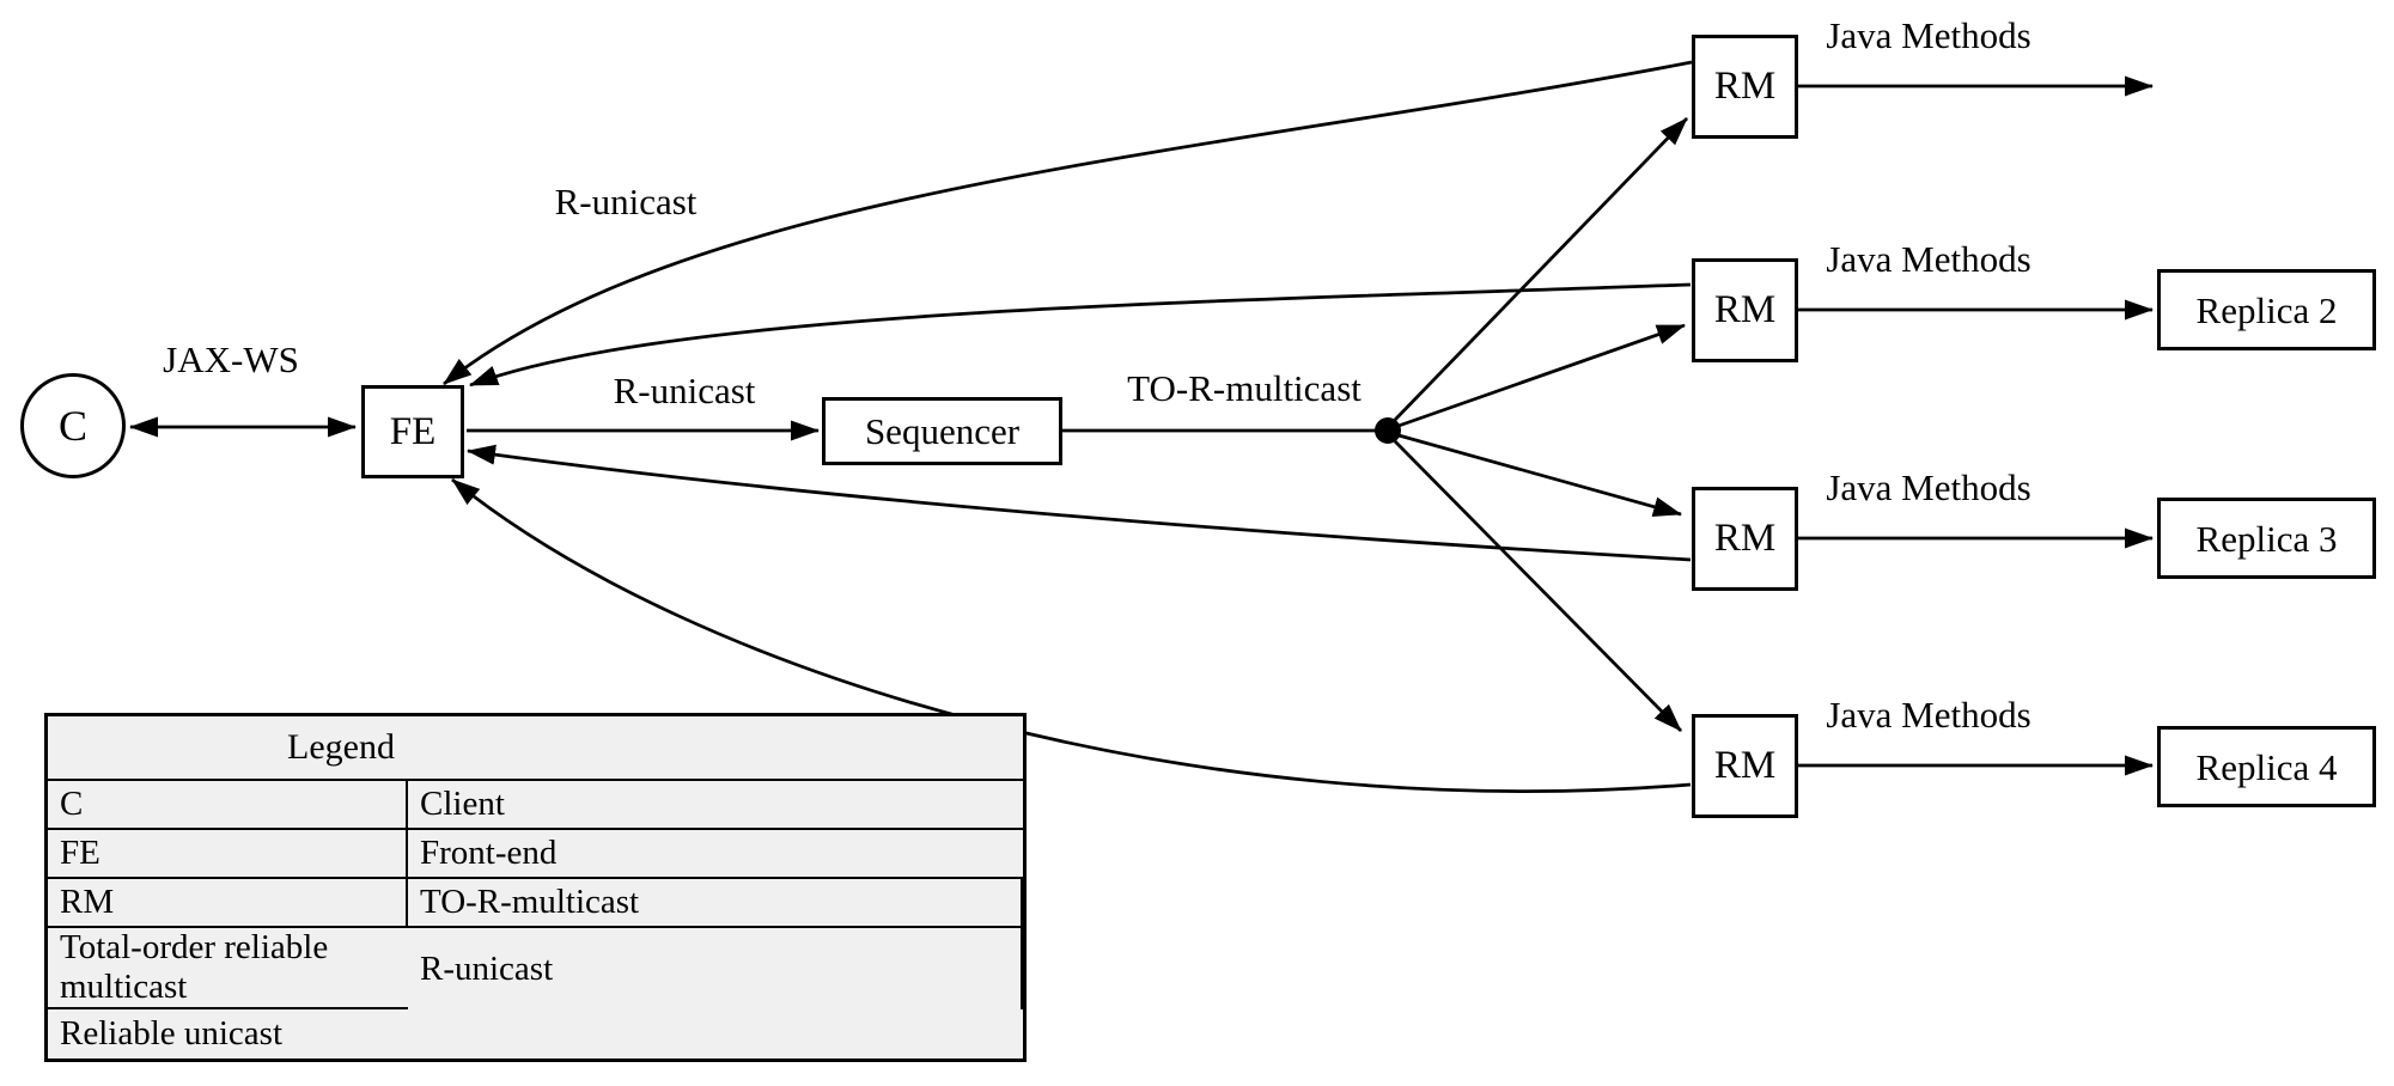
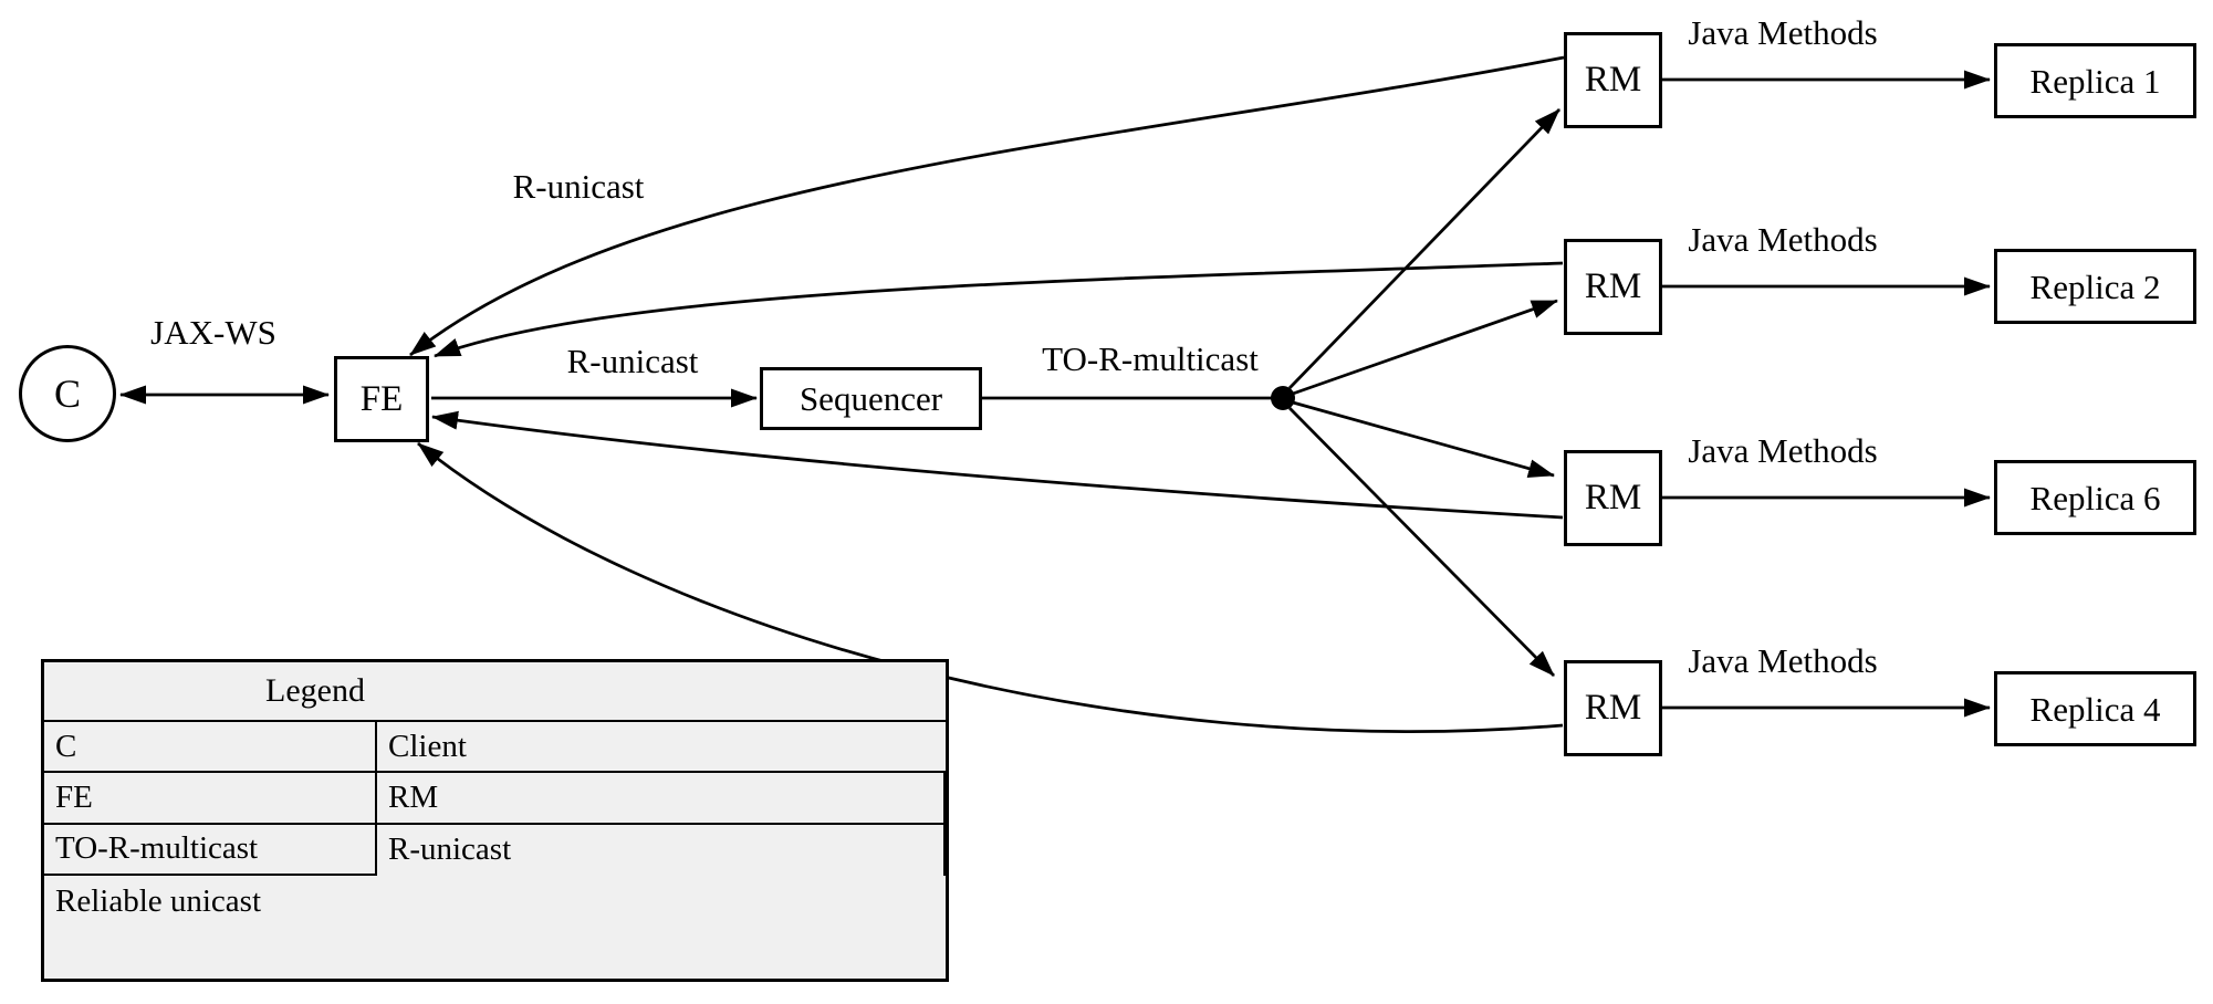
  C
  FE
  Sequencer
  RM
  RM
  RM
  RM
+ Replica 1
  Replica 2
- Replica 3
+ Replica 6
  Replica 4
  JAX-WS
  R-unicast
  R-unicast
  TO-R-multicast
  Java Methods
  Java Methods
  Java Methods
  Java Methods
  Legend
  C
  Client
  FE
- Front-end
  RM
  TO-R-multicast
- Total-order reliable multicast
  R-unicast
  Reliable unicast
